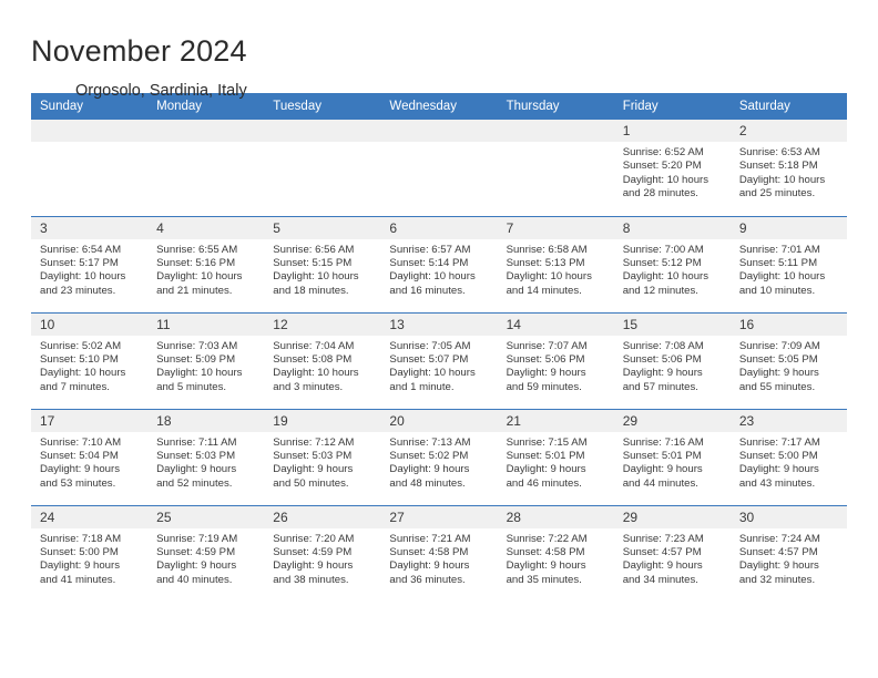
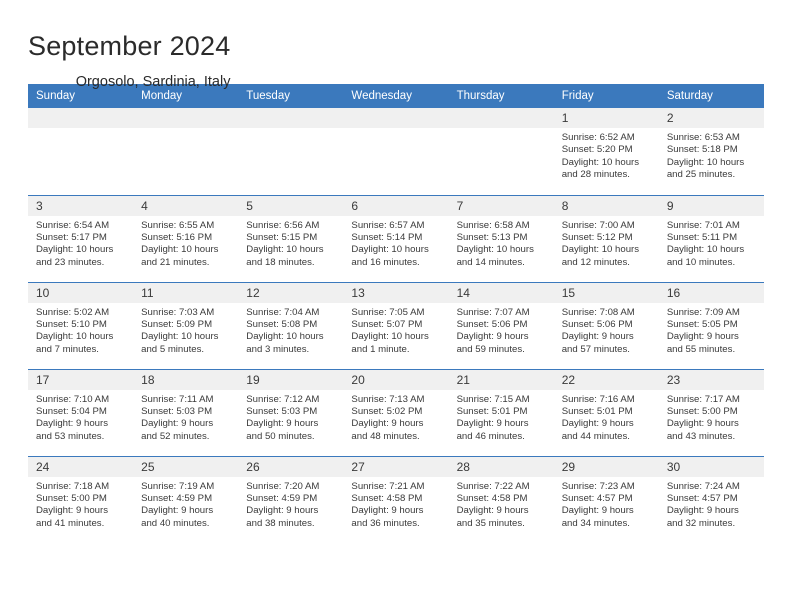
- November 2024
+ September 2024
  Orgosolo, Sardinia, Italy
  Sunday	Monday	Tuesday	Wednesday	Thursday	Friday	Saturday
  					1Sunrise: 6:52 AMSunset: 5:20 PMDaylight: 10 hoursand 28 minutes.	2Sunrise: 6:53 AMSunset: 5:18 PMDaylight: 10 hoursand 25 minutes.
  3Sunrise: 6:54 AMSunset: 5:17 PMDaylight: 10 hoursand 23 minutes.	4Sunrise: 6:55 AMSunset: 5:16 PMDaylight: 10 hoursand 21 minutes.	5Sunrise: 6:56 AMSunset: 5:15 PMDaylight: 10 hoursand 18 minutes.	6Sunrise: 6:57 AMSunset: 5:14 PMDaylight: 10 hoursand 16 minutes.	7Sunrise: 6:58 AMSunset: 5:13 PMDaylight: 10 hoursand 14 minutes.	8Sunrise: 7:00 AMSunset: 5:12 PMDaylight: 10 hoursand 12 minutes.	9Sunrise: 7:01 AMSunset: 5:11 PMDaylight: 10 hoursand 10 minutes.
  10Sunrise: 5:02 AMSunset: 5:10 PMDaylight: 10 hoursand 7 minutes.	11Sunrise: 7:03 AMSunset: 5:09 PMDaylight: 10 hoursand 5 minutes.	12Sunrise: 7:04 AMSunset: 5:08 PMDaylight: 10 hoursand 3 minutes.	13Sunrise: 7:05 AMSunset: 5:07 PMDaylight: 10 hoursand 1 minute.	14Sunrise: 7:07 AMSunset: 5:06 PMDaylight: 9 hoursand 59 minutes.	15Sunrise: 7:08 AMSunset: 5:06 PMDaylight: 9 hoursand 57 minutes.	16Sunrise: 7:09 AMSunset: 5:05 PMDaylight: 9 hoursand 55 minutes.
- 17Sunrise: 7:10 AMSunset: 5:04 PMDaylight: 9 hoursand 53 minutes.	18Sunrise: 7:11 AMSunset: 5:03 PMDaylight: 9 hoursand 52 minutes.	19Sunrise: 7:12 AMSunset: 5:03 PMDaylight: 9 hoursand 50 minutes.	20Sunrise: 7:13 AMSunset: 5:02 PMDaylight: 9 hoursand 48 minutes.	21Sunrise: 7:15 AMSunset: 5:01 PMDaylight: 9 hoursand 46 minutes.	29Sunrise: 7:16 AMSunset: 5:01 PMDaylight: 9 hoursand 44 minutes.	23Sunrise: 7:17 AMSunset: 5:00 PMDaylight: 9 hoursand 43 minutes.
+ 17Sunrise: 7:10 AMSunset: 5:04 PMDaylight: 9 hoursand 53 minutes.	18Sunrise: 7:11 AMSunset: 5:03 PMDaylight: 9 hoursand 52 minutes.	19Sunrise: 7:12 AMSunset: 5:03 PMDaylight: 9 hoursand 50 minutes.	20Sunrise: 7:13 AMSunset: 5:02 PMDaylight: 9 hoursand 48 minutes.	21Sunrise: 7:15 AMSunset: 5:01 PMDaylight: 9 hoursand 46 minutes.	22Sunrise: 7:16 AMSunset: 5:01 PMDaylight: 9 hoursand 44 minutes.	23Sunrise: 7:17 AMSunset: 5:00 PMDaylight: 9 hoursand 43 minutes.
  24Sunrise: 7:18 AMSunset: 5:00 PMDaylight: 9 hoursand 41 minutes.	25Sunrise: 7:19 AMSunset: 4:59 PMDaylight: 9 hoursand 40 minutes.	26Sunrise: 7:20 AMSunset: 4:59 PMDaylight: 9 hoursand 38 minutes.	27Sunrise: 7:21 AMSunset: 4:58 PMDaylight: 9 hoursand 36 minutes.	28Sunrise: 7:22 AMSunset: 4:58 PMDaylight: 9 hoursand 35 minutes.	29Sunrise: 7:23 AMSunset: 4:57 PMDaylight: 9 hoursand 34 minutes.	30Sunrise: 7:24 AMSunset: 4:57 PMDaylight: 9 hoursand 32 minutes.
